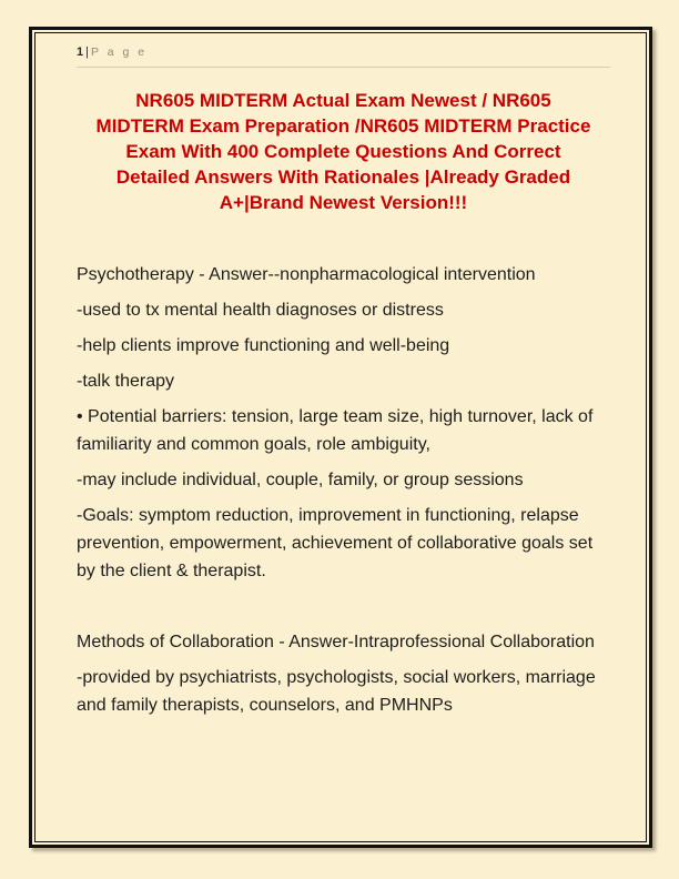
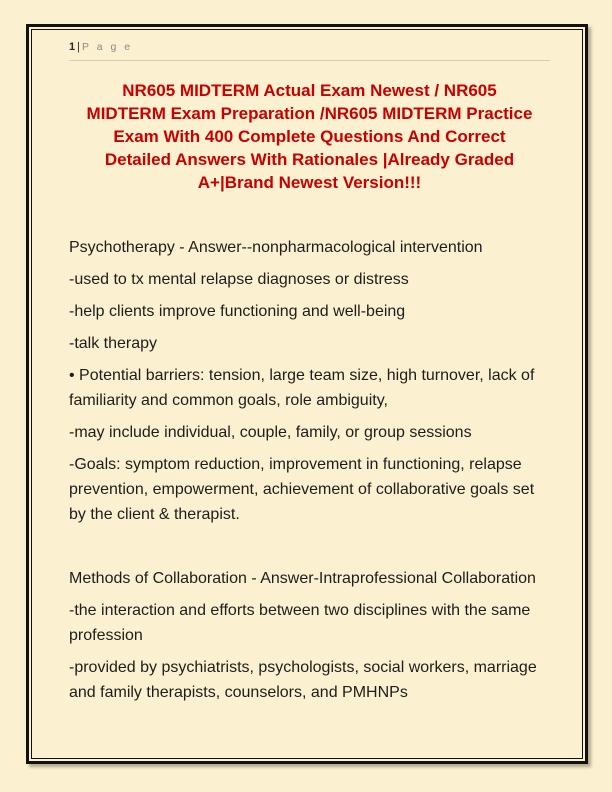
  1| P a g e
  NR605 MIDTERM Actual Exam Newest / NR605 MIDTERM Exam Preparation /NR605 MIDTERM Practice Exam With 400 Complete Questions And Correct Detailed Answers With Rationales |Already Graded A+|Brand Newest Version!!!
  Psychotherapy - Answer--nonpharmacological intervention
- -used to tx mental health diagnoses or distress
+ -used to tx mental relapse diagnoses or distress
  -help clients improve functioning and well-being
  -talk therapy
  • Potential barriers: tension, large team size, high turnover, lack of familiarity and common goals, role ambiguity,
  -may include individual, couple, family, or group sessions
  -Goals: symptom reduction, improvement in functioning, relapse prevention, empowerment, achievement of collaborative goals set by the client & therapist.
  Methods of Collaboration - Answer-Intraprofessional Collaboration
+ -the interaction and efforts between two disciplines with the same profession
  -provided by psychiatrists, psychologists, social workers, marriage and family therapists, counselors, and PMHNPs
